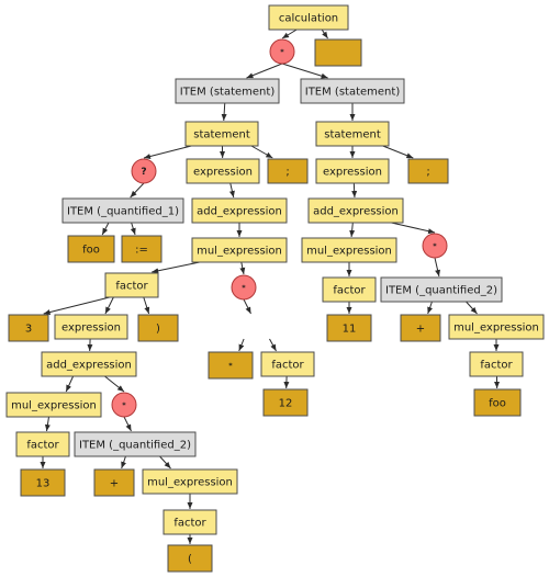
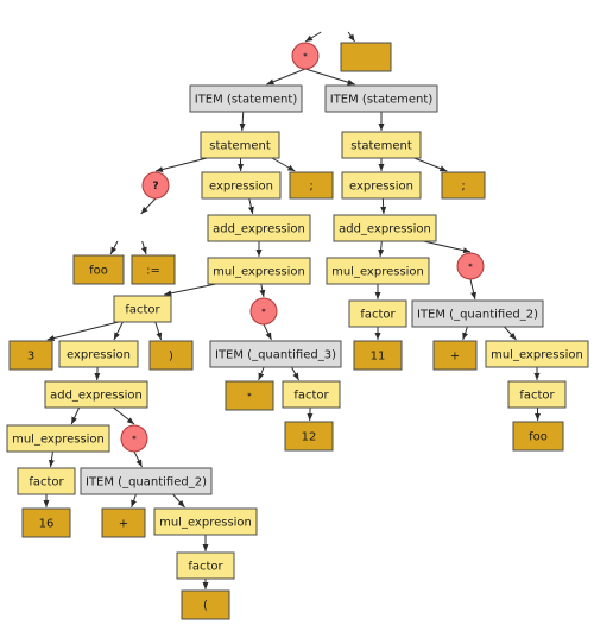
- calculation
  *
  ITEM (statement)
  ITEM (statement)
  statement
  statement
  ?
  expression
  ;
  expression
  ;
- ITEM (_quantified_1)
  add_expression
  add_expression
  foo
  :=
  mul_expression
  mul_expression
  *
  factor
  *
  factor
  ITEM (_quantified_2)
  3
  expression
  )
+ ITEM (_quantified_3)
  11
  +
  mul_expression
  add_expression
  *
  factor
  factor
  mul_expression
  *
  12
  foo
  factor
  ITEM (_quantified_2)
- 13
+ 16
  +
  mul_expression
  factor
  (
